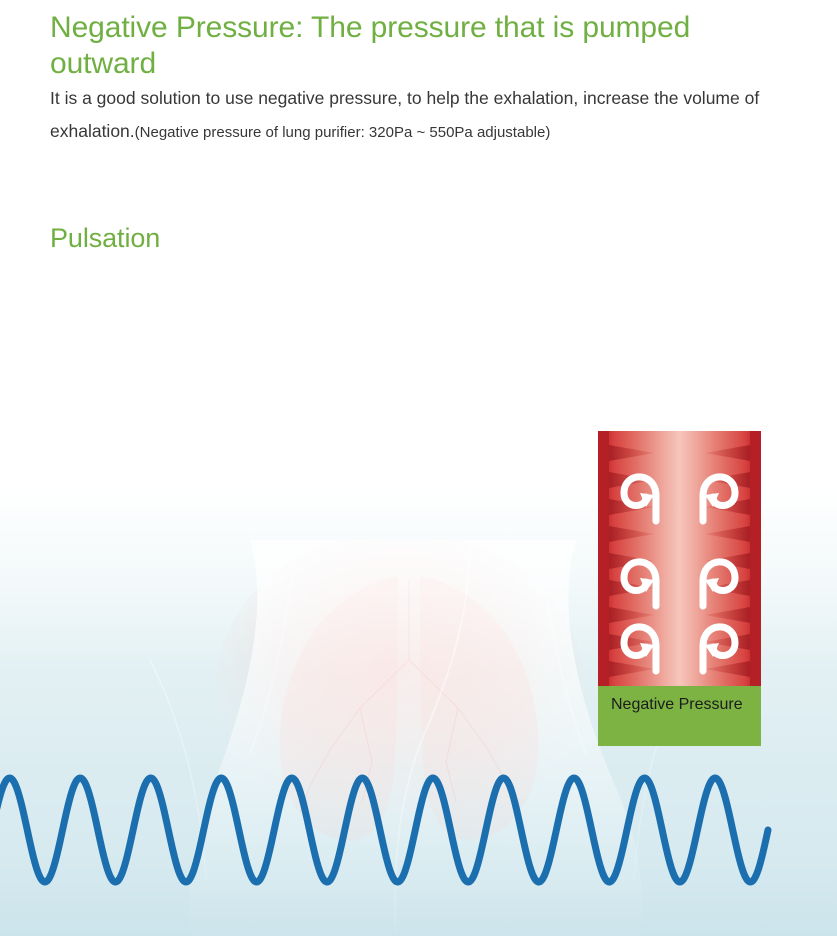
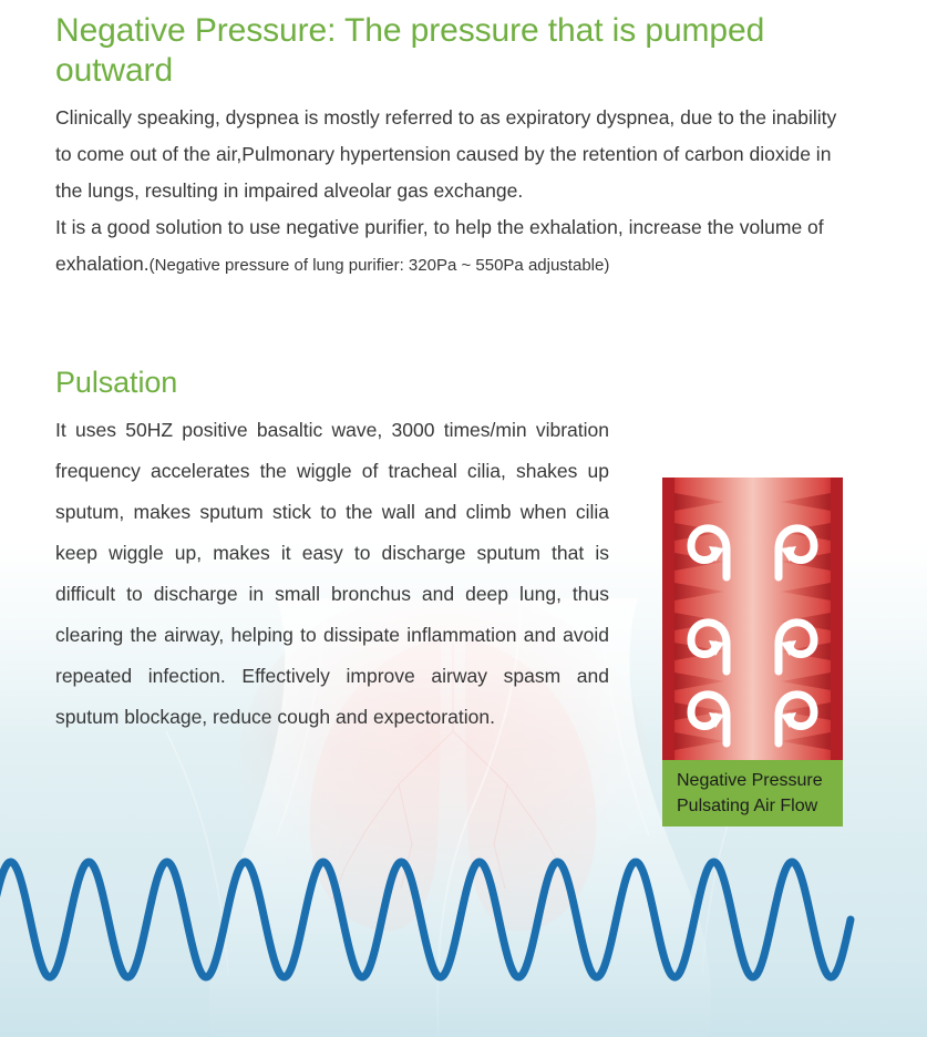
  Negative Pressure: The pressure that is pumped outward
+ Clinically speaking, dyspnea is mostly referred to as expiratory dyspnea, due to the inability to come out of the air,Pulmonary hypertension caused by the retention of carbon dioxide in the lungs, resulting in impaired alveolar gas exchange.
- It is a good solution to use negative pressure, to help the exhalation, increase the volume of exhalation.(Negative pressure of lung purifier: 320Pa ~ 550Pa adjustable)
+ It is a good solution to use negative purifier, to help the exhalation, increase the volume of exhalation.(Negative pressure of lung purifier: 320Pa ~ 550Pa adjustable)
  Pulsation
+ It uses 50HZ positive basaltic wave, 3000 times/min vibration frequency accelerates the wiggle of tracheal cilia, shakes up sputum, makes sputum stick to the wall and climb when cilia keep wiggle up, makes it easy to discharge sputum that is difficult to discharge in small bronchus and deep lung, thus clearing the airway, helping to dissipate inflammation and avoid repeated infection. Effectively improve airway spasm and sputum blockage, reduce cough and expectoration.
  Negative Pressure
+ Pulsating Air Flow
